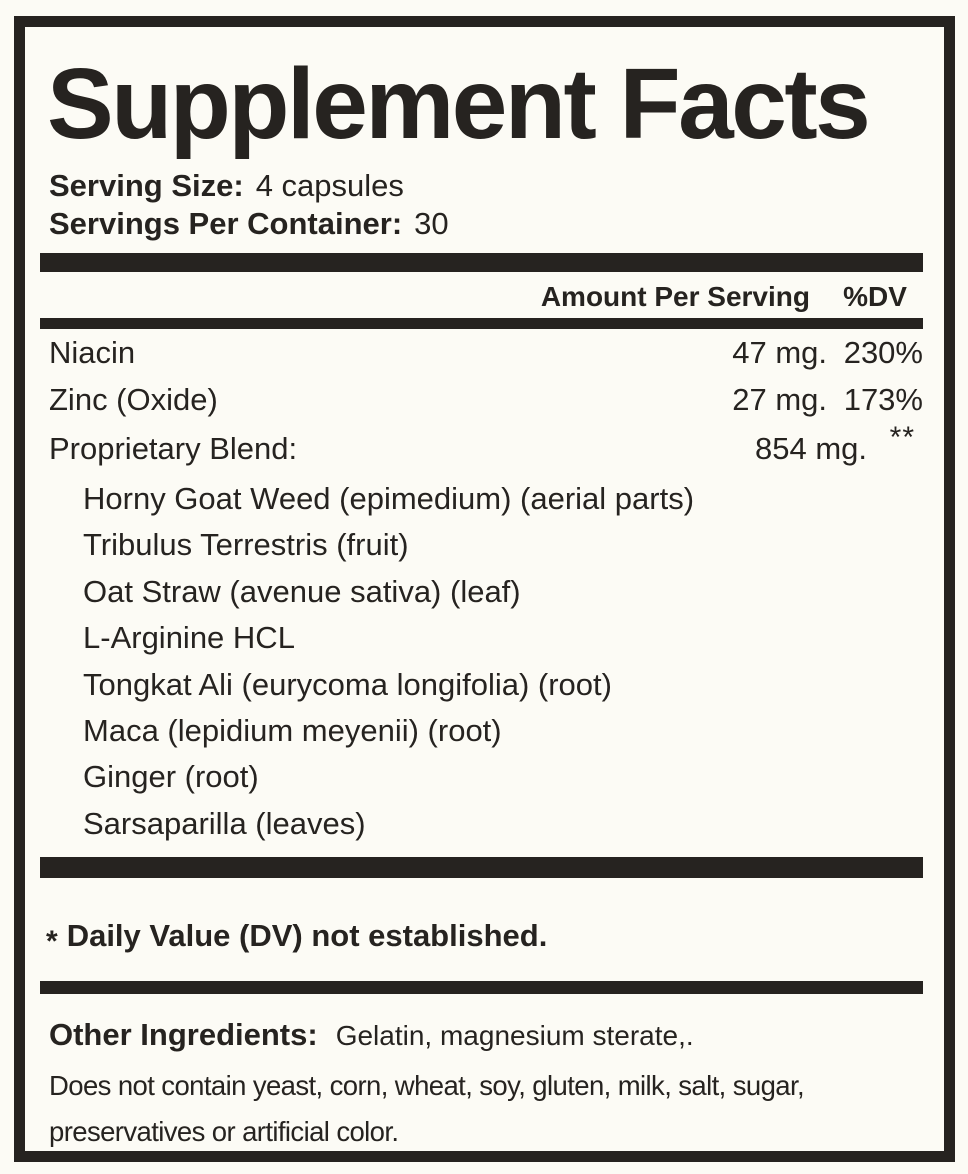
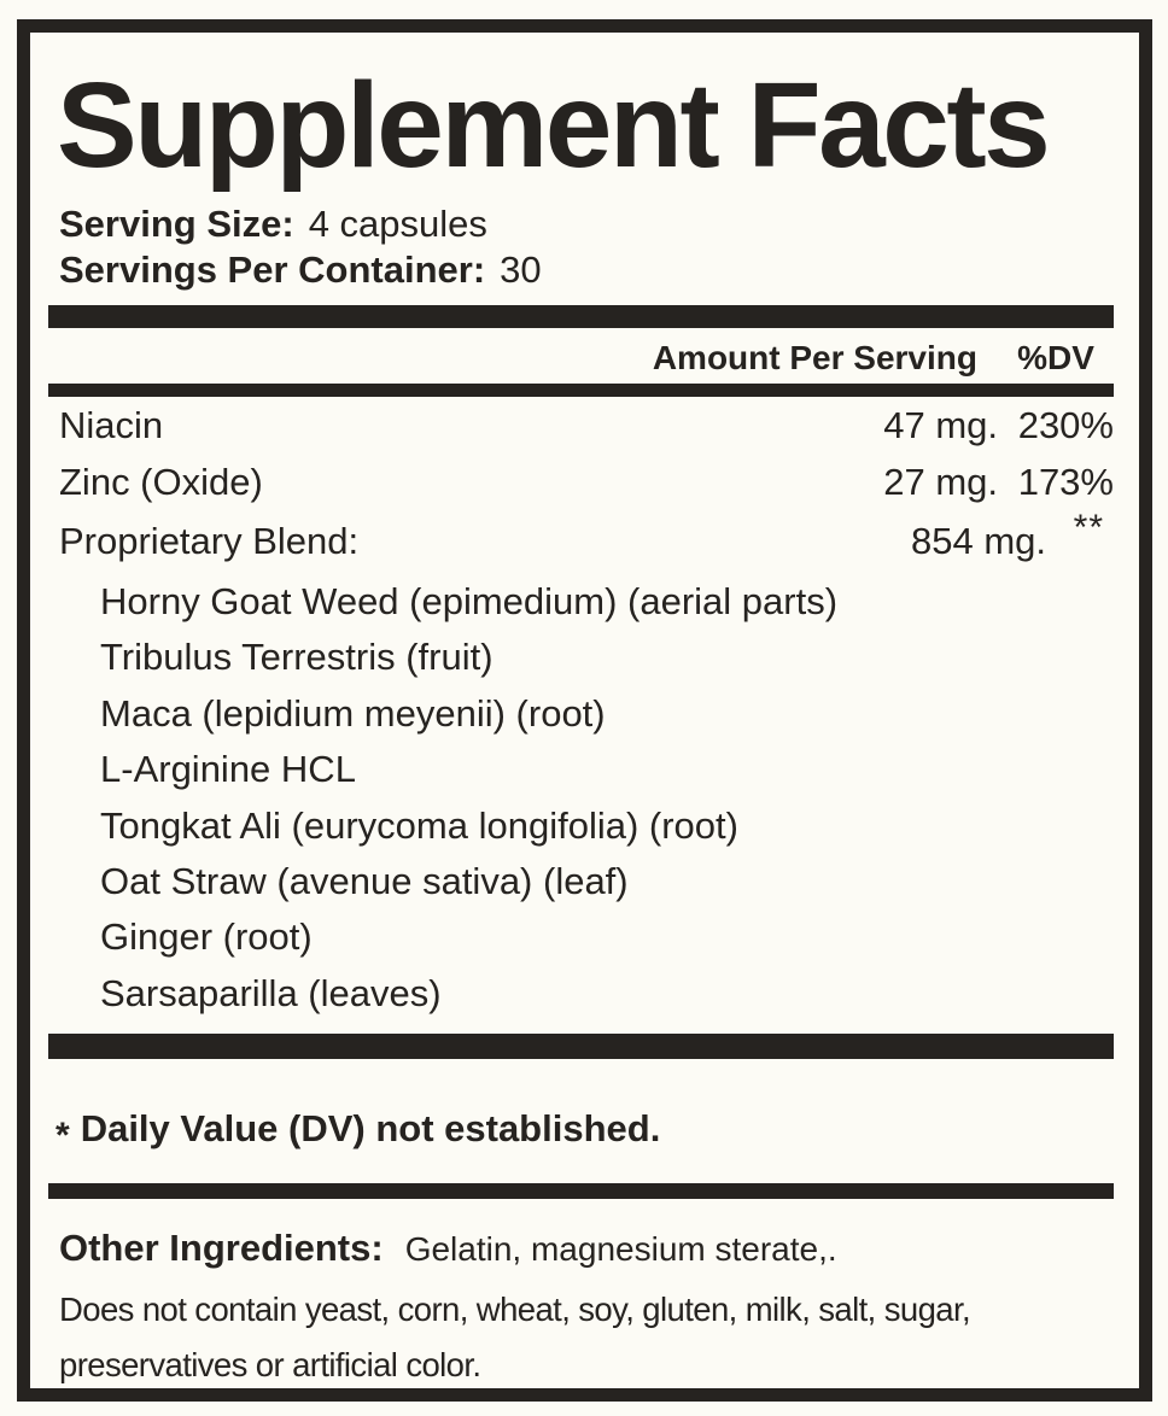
  Supplement Facts
  Serving Size: 4 capsules
  Servings Per Container: 30
  Amount Per Serving
  %DV
  Niacin
  47 mg.
  230%
  Zinc (Oxide)
  27 mg.
  173%
  Proprietary Blend:
  854 mg.
  **
  Horny Goat Weed (epimedium) (aerial parts)
  Tribulus Terrestris (fruit)
- Oat Straw (avenue sativa) (leaf)
+ Maca (lepidium meyenii) (root)
  L-Arginine HCL
  Tongkat Ali (eurycoma longifolia) (root)
- Maca (lepidium meyenii) (root)
+ Oat Straw (avenue sativa) (leaf)
  Ginger (root)
  Sarsaparilla (leaves)
  * Daily Value (DV) not established.
  Other Ingredients: Gelatin, magnesium sterate,.
  Does not contain yeast, corn, wheat, soy, gluten, milk, salt, sugar,
  preservatives or artificial color.
